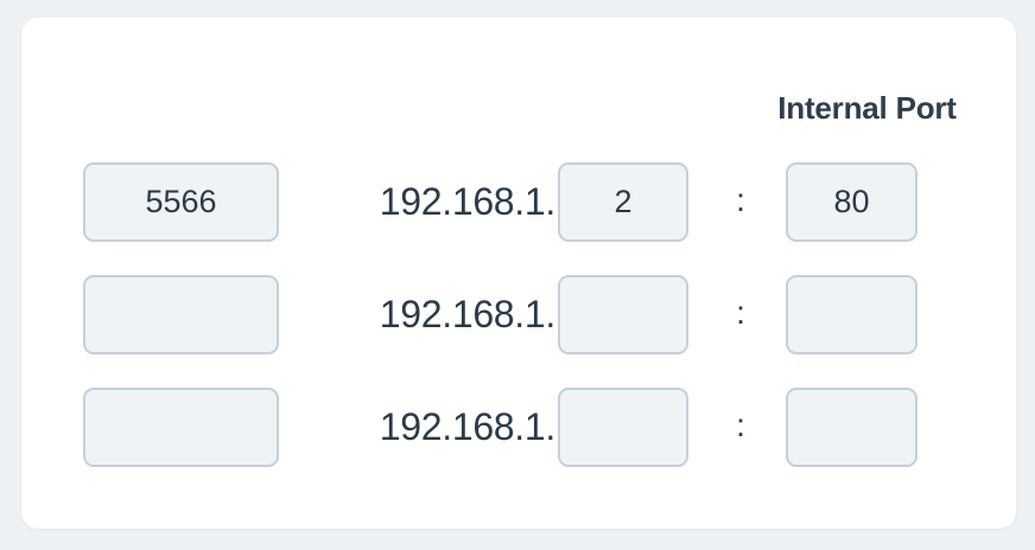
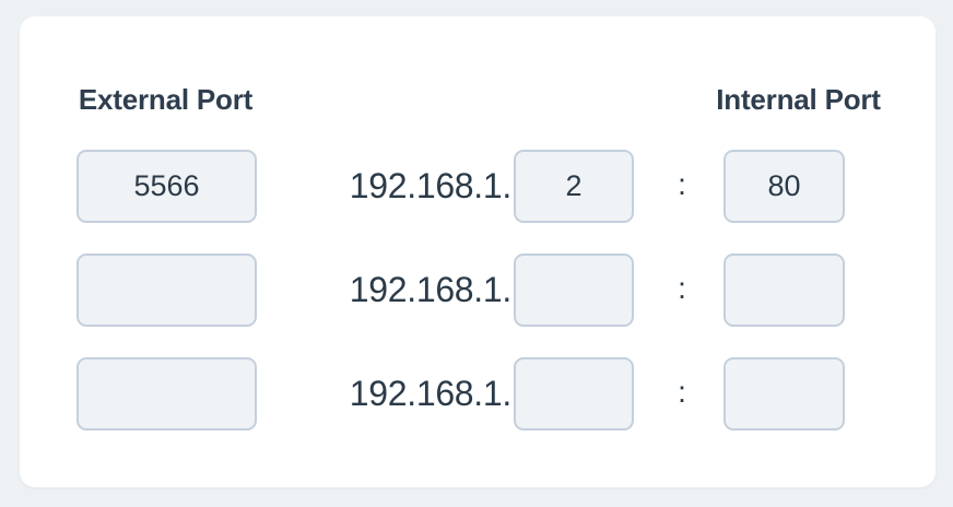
+ External Port
  Internal Port
  5566
  192.168.1.
  2
  :
  80
  192.168.1.
  :
  192.168.1.
  :
